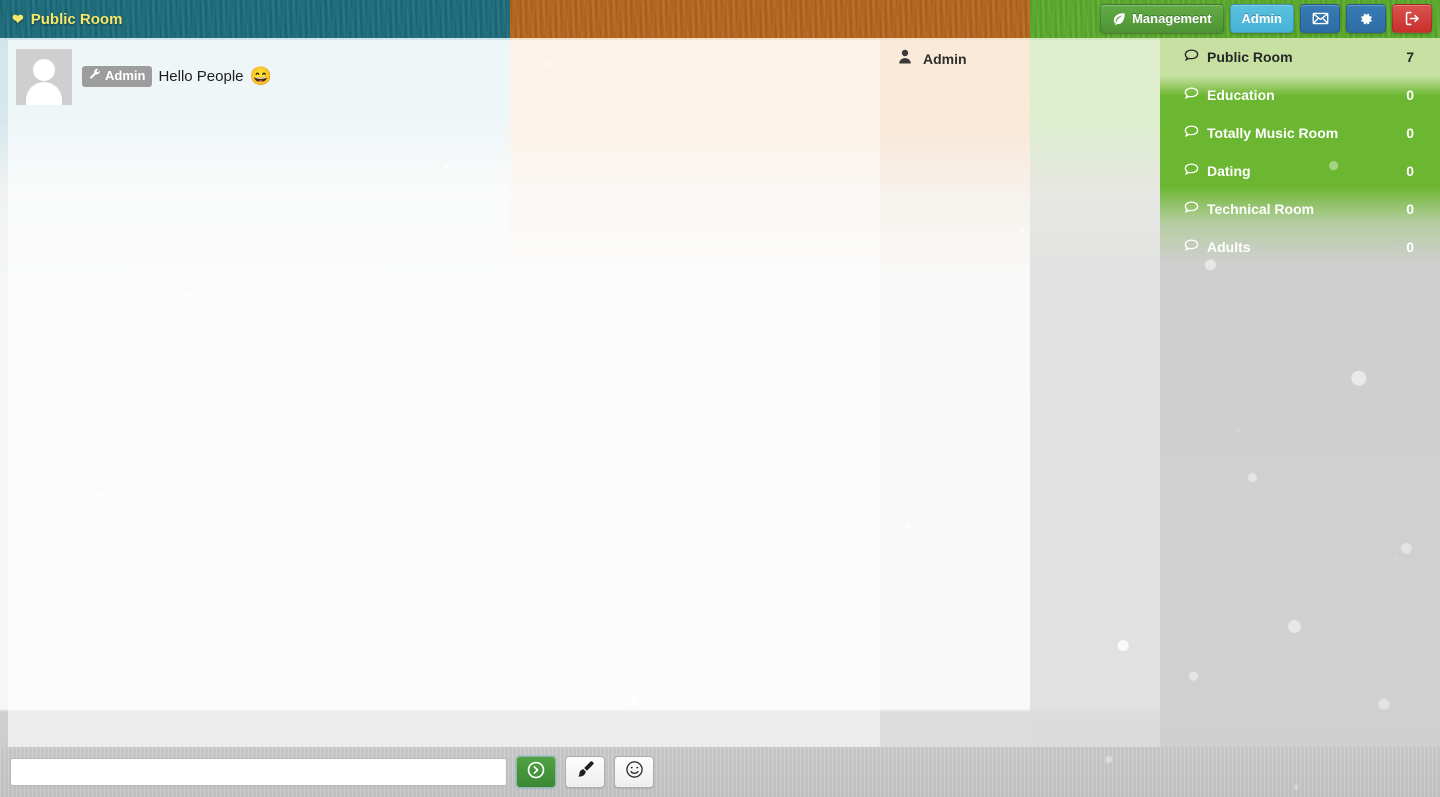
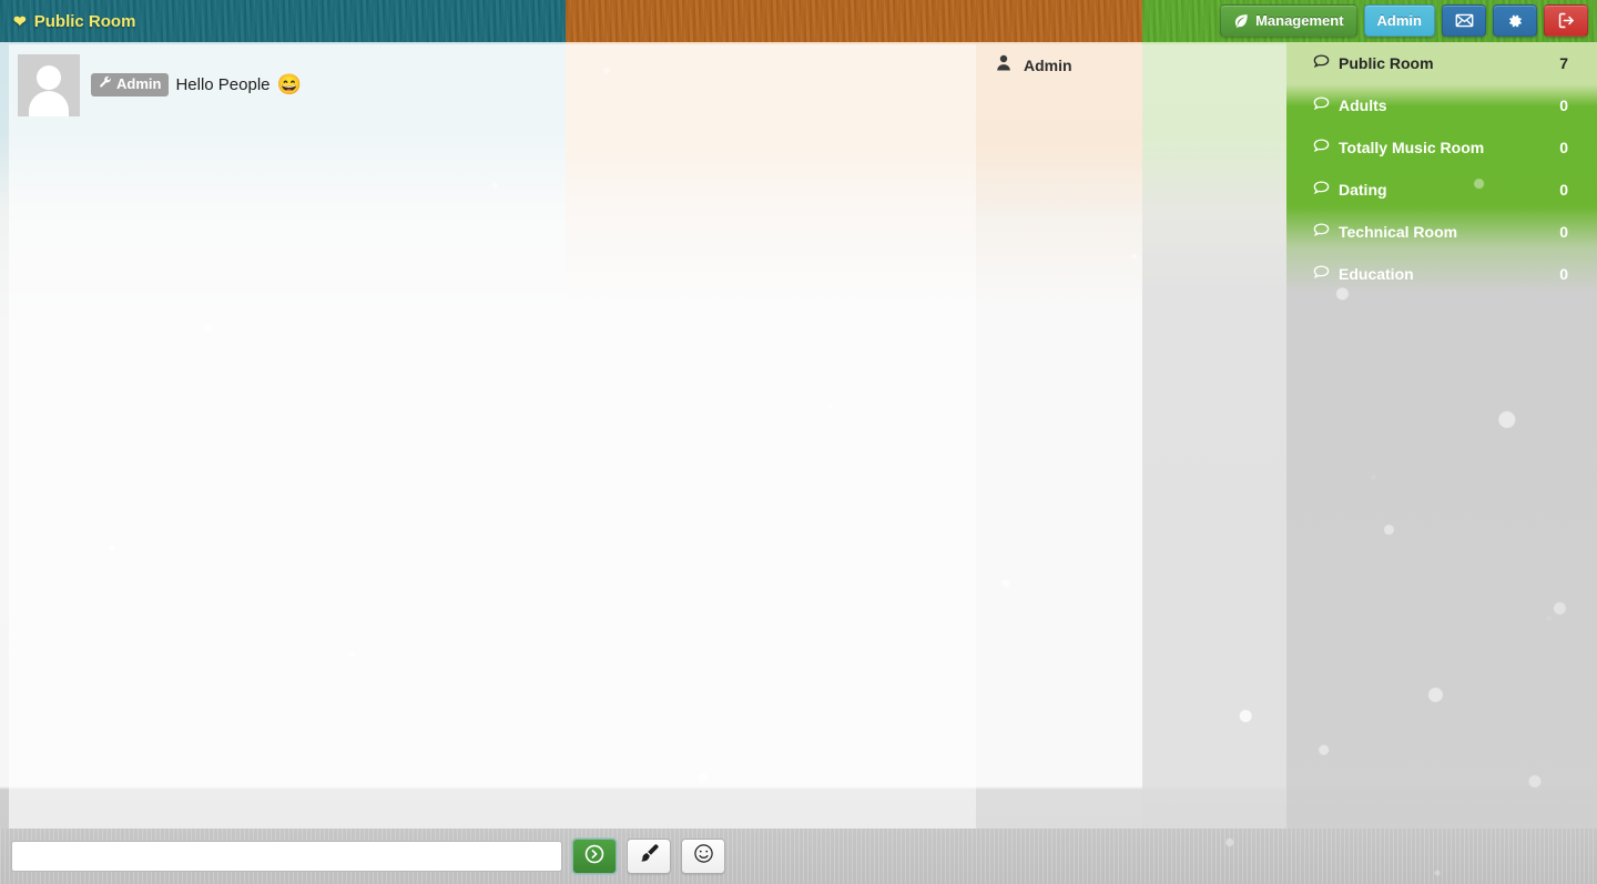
  ❤
  Public Room
  Management
  Admin
  Admin
  Hello People
  😄
  Admin
  Public Room
  7
- Education
+ Adults
  0
  Totally Music Room
  0
  Dating
  0
  Technical Room
  0
- Adults
+ Education
  0
